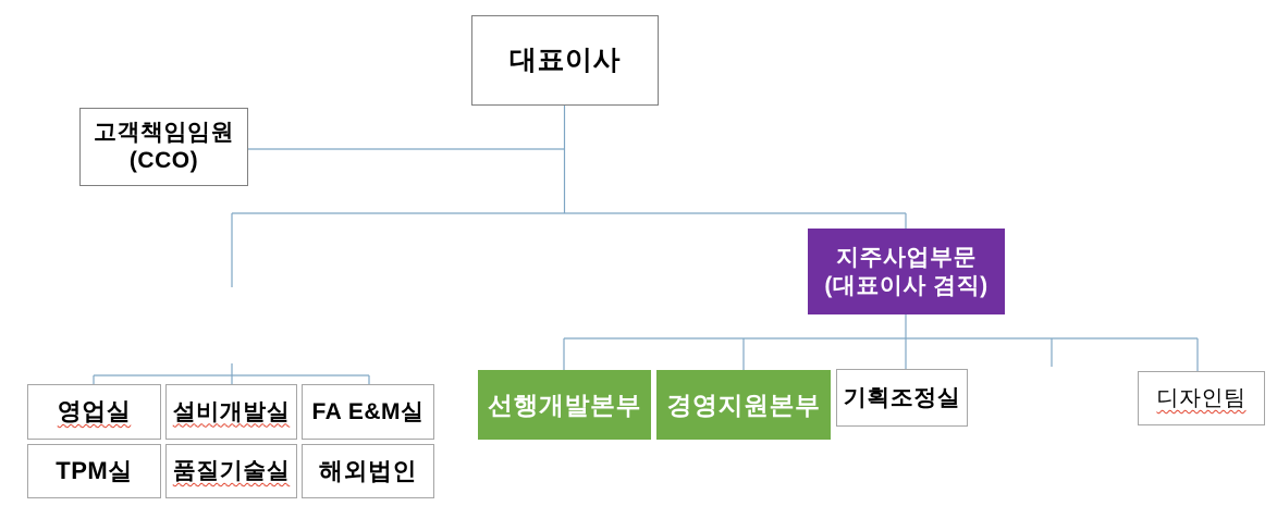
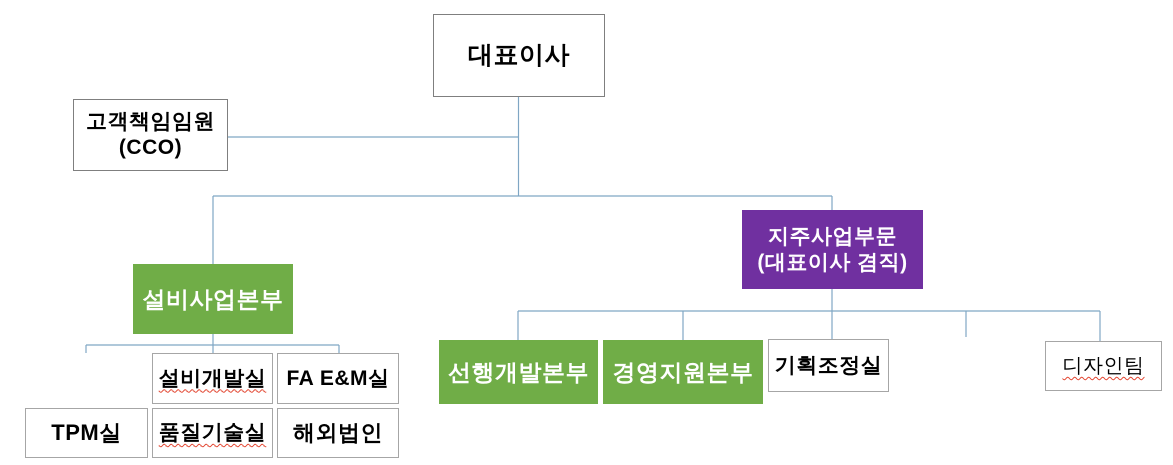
  대표이사
  고객책임임원
  (CCO)
+ 설비사업본부
  지주사업부문
  (대표이사 겸직)
  선행개발본부
  경영지원본부
  기획조정실
  디자인팀
- 영업실
  설비개발실
  FA E&M실
  TPM실
  품질기술실
  해외법인
